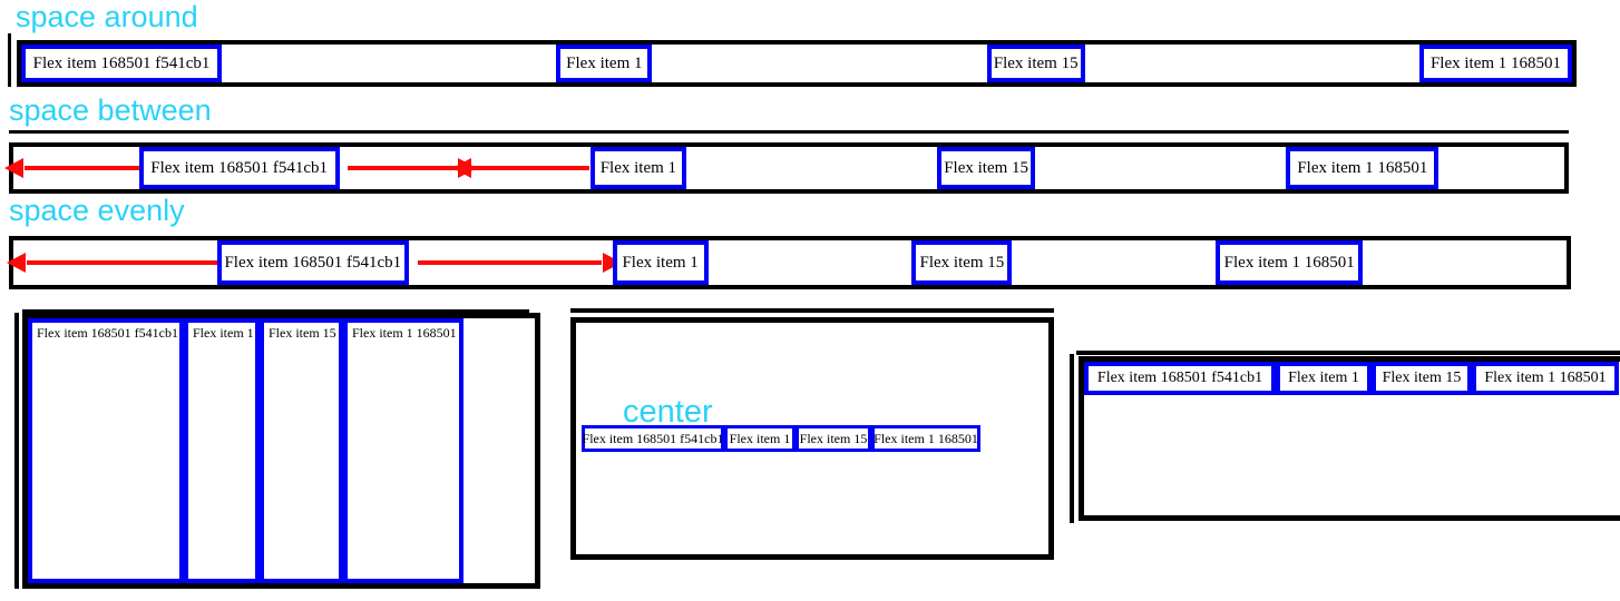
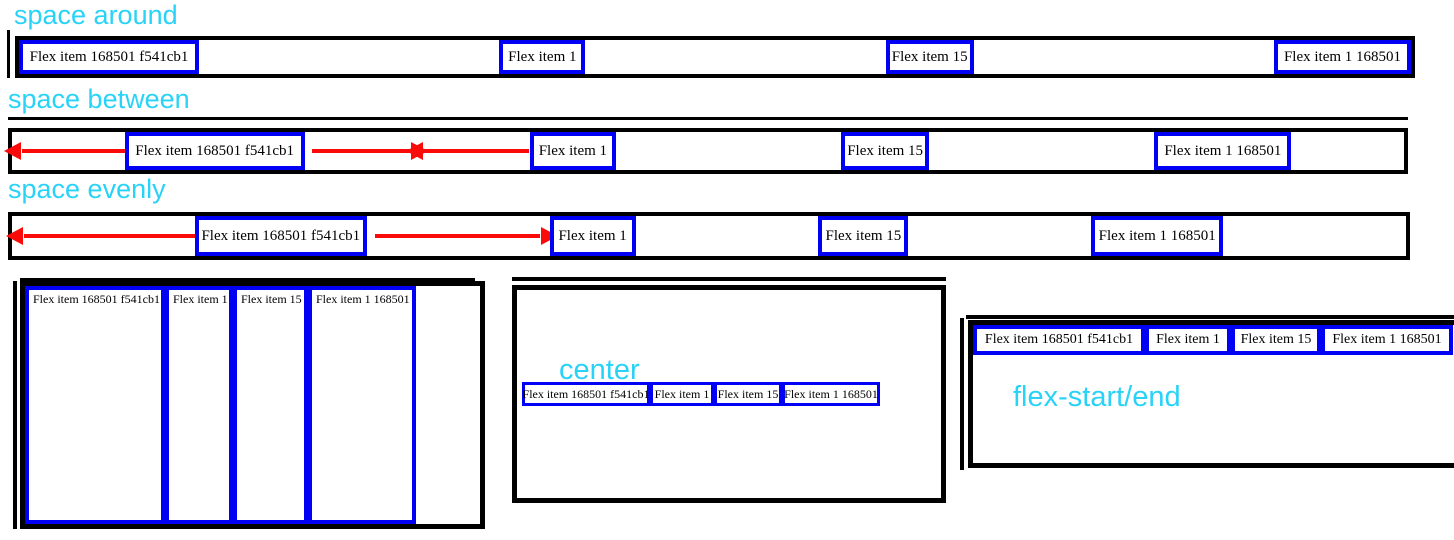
  space around
  Flex item 168501 f541cb1
  Flex item 1
  Flex item 15
  Flex item 1 168501
  space between
  Flex item 168501 f541cb1
  Flex item 1
  Flex item 15
  Flex item 1 168501
  space evenly
  Flex item 168501 f541cb1
  Flex item 1
  Flex item 15
  Flex item 1 168501
  Flex item 168501 f541cb1
  Flex item 1
  Flex item 15
  Flex item 1 168501
  Flex item 168501 f541cb1
  Flex item 1
  Flex item 15
  Flex item 1 168501
  center
  Flex item 168501 f541cb1
  Flex item 1
  Flex item 15
  Flex item 1 168501
+ flex-start/end
